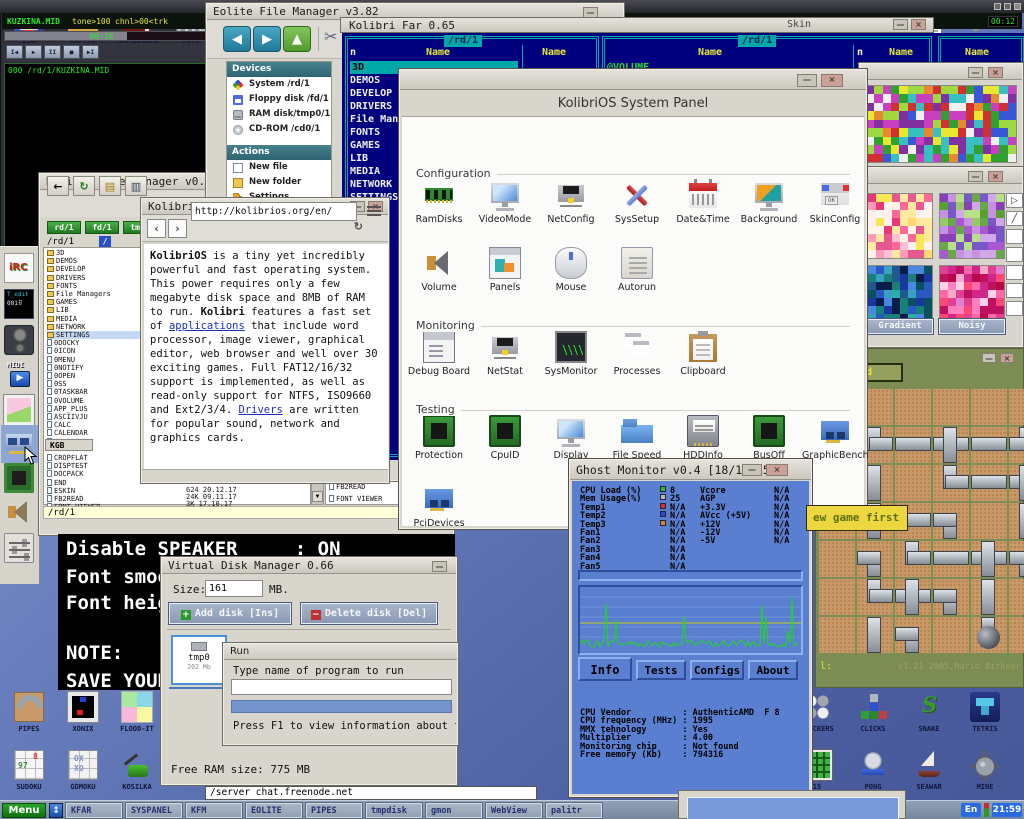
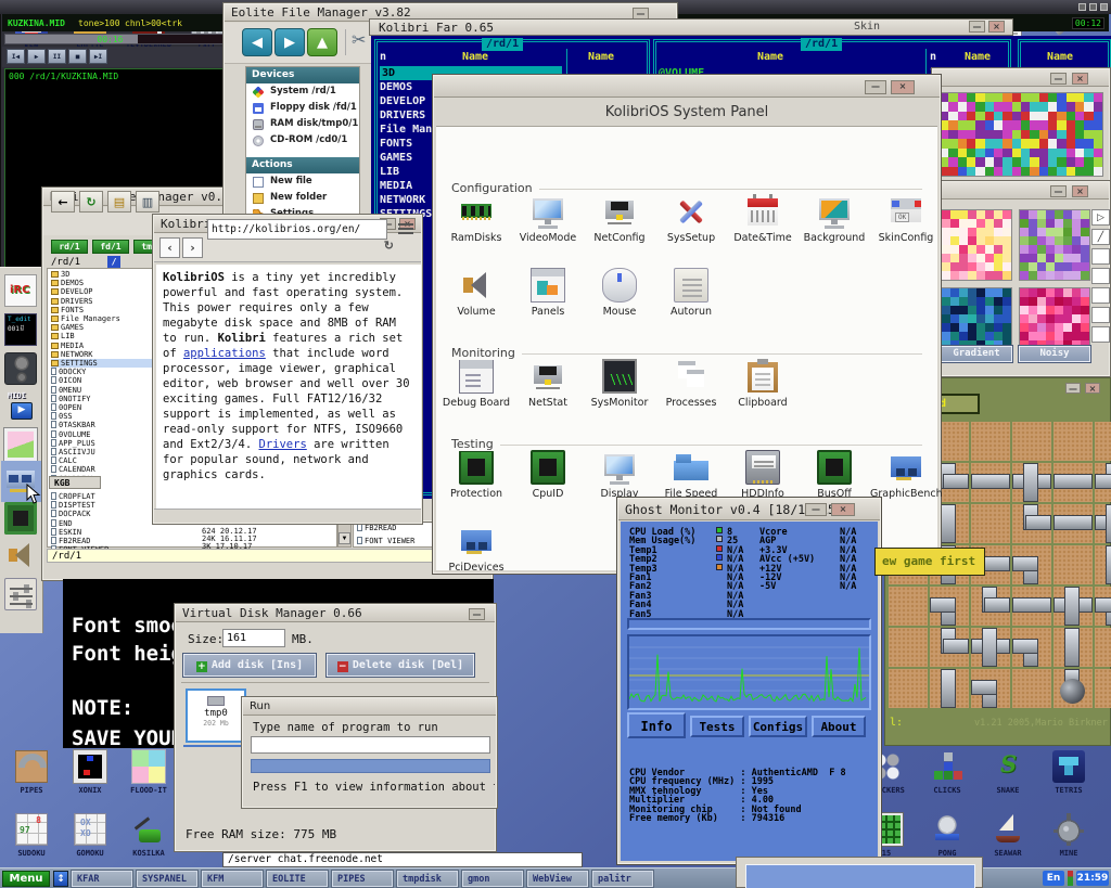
  PIPES
  XONIX
  FLOOD-IT
  SUDOKU
  GOMOKU
  KOSILKA
  CLICKS
  SNAKE
  TETRIS
  15
  PONG
  SEAWAR
  MINE
  ←
  ↻
  ▤
  ▥
  rd/1
  fd/1
  /rd/1
  /
  3D
  DEMOS
  DEVELOP
  DRIVERS
  FONTS
  File Managers
  GAMES
  LIB
  MEDIA
  NETWORK
  SETTINGS
  0DOCKY
  0ICON
  0MENU
  0NOTIFY
  0OPEN
  0SS
  0TASKBAR
  0VOLUME
  APP_PLUS
  ASCIIVJU
  CALC
  CALENDAR
  CROPFLAT
  DISPTEST
  DOCPACK
  END
  ESKIN
  FB2READ
  624 20.12.17
- 24K 09.11.17
+ 24K 16.11.17
  3K 17.10.17
  FB2READ
  FONT VIEWER
  KGB
  /rd/1
  Eolite File Manager v3.82
  —
  ◀
  ▶
  ▲
  ✂
  Devices
  System /rd/1
  Floppy disk /fd/1
  RAM disk/tmp0/1
  CD-ROM /cd0/1
  Actions
  New file
  New folder
  /rd/1
  n
  Name
  Name
  3D
  DEMOS
  DEVELOP
  DRIVERS
  File Man
  FONTS
  GAMES
  LIB
  MEDIA
  NETWORK
  /rd/1
  Name
  n
  Name
  Name
  Kolibri Far 0.65
  Skin
  —
  ×
  —
  ×
  —
  ×
  ▷
  ╱
  Gradient
  Noisy
  —
  ×
  d
  l:
  v1.21 2005,Mario Birkner
  ew game first
  —
  ×
  KolibriOS System Panel
  Configuration
  RamDisks
  VideoMode
  NetConfig
  SysSetup
  Date&Time
  Background
  SkinConfig
  Volume
  Panels
  Mouse
  Autorun
  Monitoring
  Debug Board
  NetStat
  SysMonitor
  Processes
  Clipboard
  Testing
  Protection
  CpuID
  Display
  File Speed
  HDDInfo
  BusOff
  GraphicBench
  PciDevices
  —
  ‹
  ›
  http://kolibrios.org/en/
  ↻
- KolibriOS is a tiny yet incredibly powerful and fast operating system. This power requires only a few megabyte disk space and 8MB of RAM to run. Kolibri features a fast set of applications that include word processor, image viewer, graphical editor, web browser and well over 30 exciting games. Full FAT12/16/32 support is implemented, as well as read-only support for NTFS, ISO9660 and Ext2/3/4. Drivers are written for popular sound, network and graphics cards.
+ KolibriOS is a tiny yet incredibly powerful and fast operating system. This power requires only a few megabyte disk space and 8MB of RAM to run. Kolibri features a rich set of applications that include word processor, image viewer, graphical editor, web browser and well over 30 exciting games. Full FAT12/16/32 support is implemented, as well as read-only support for NTFS, ISO9660 and Ext2/3/4. Drivers are written for popular sound, network and graphics cards.
  KUZKINA.MID
  tone>100
  chnl>00<trk
  00:12
  00:16
  000 /rd/1/KUZKINA.MID
- Disable SPEAKER : ON
  Font smo
  Font hei
  NOTE:
  SAVE YOU
  Virtual Disk Manager 0.66
  —
  Size:
  161
  MB.
  + Add disk [Ins]
  − Delete disk [Del]
  tmp0
  202 Mb
  Free RAM size: 775 MB
  Run
  Type name of program to run
  Press F1 to view information about
  Ghost Monitor v0.4 [18/1
  —
  ×
  CPU Load (%)
  8
  Vcore
  N/A
  Mem Usage(%)
  25
  AGP
  N/A
  Temp1
  N/A
  +3.3V
  N/A
  Temp2
  N/A
  AVcc (+5V)
  N/A
  Temp3
  N/A
  +12V
  N/A
  Fan1
  N/A
  -12V
  N/A
  Fan2
  N/A
  -5V
  N/A
  Fan3
  N/A
  Fan4
  N/A
  Fan5
  N/A
  Info
  Tests
  Configs
  About
  CPU Vendor : AuthenticAMD F 8
  CPU frequency (MHz) : 1995
  MMX tehnology : Yes
  Multiplier : 4.00
  Monitoring chip : Not found
  Free memory (Kb) : 794316
  /server chat.freenode.net
  Menu
  ↕
  KFAR
  SYSPANEL
  KFM
  EOLITE
  PIPES
  tmpdisk
  gmon
  WebView
  palitr
  En
  21:59
